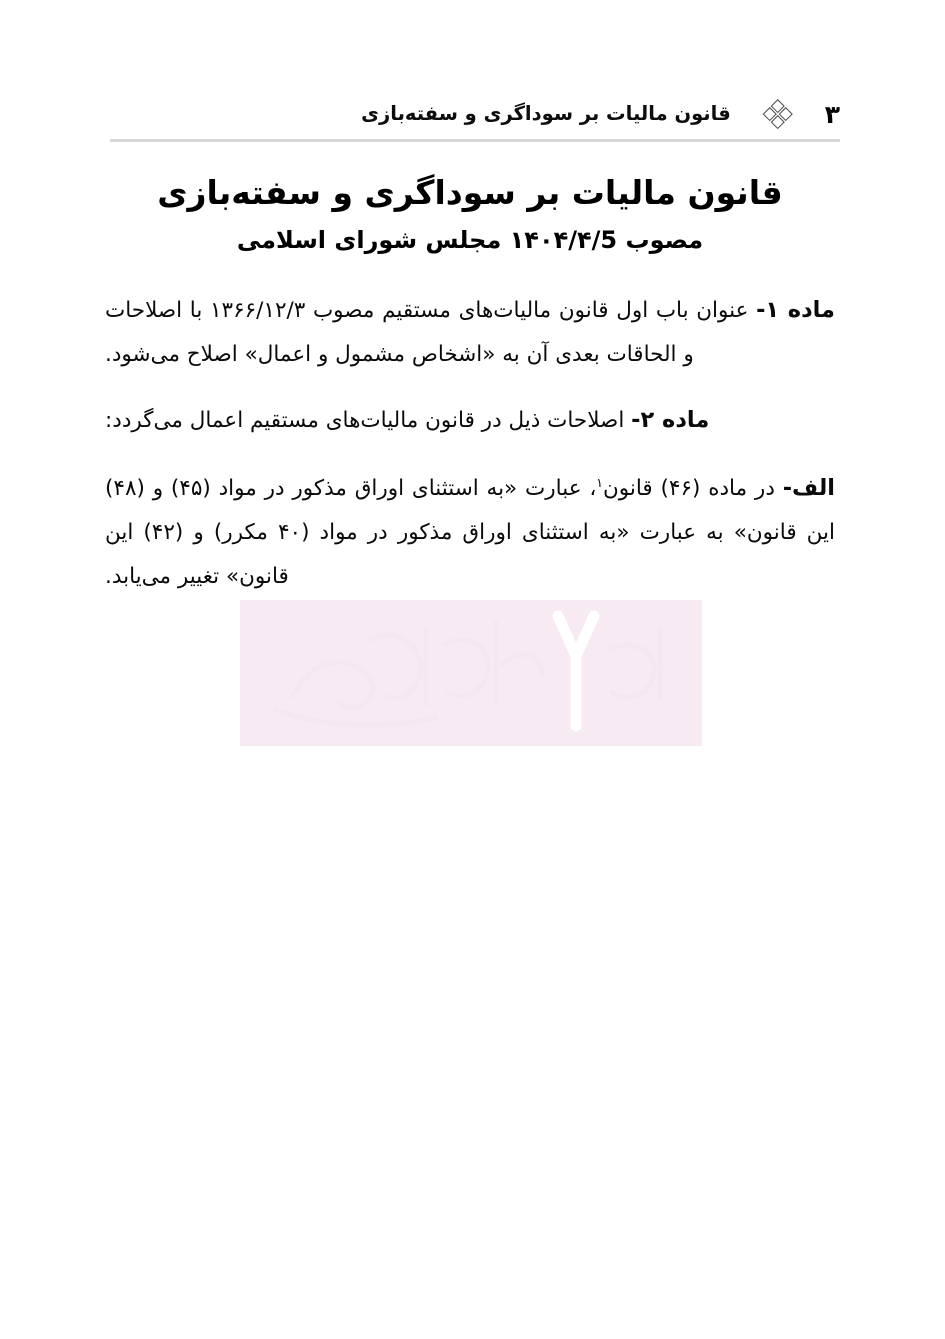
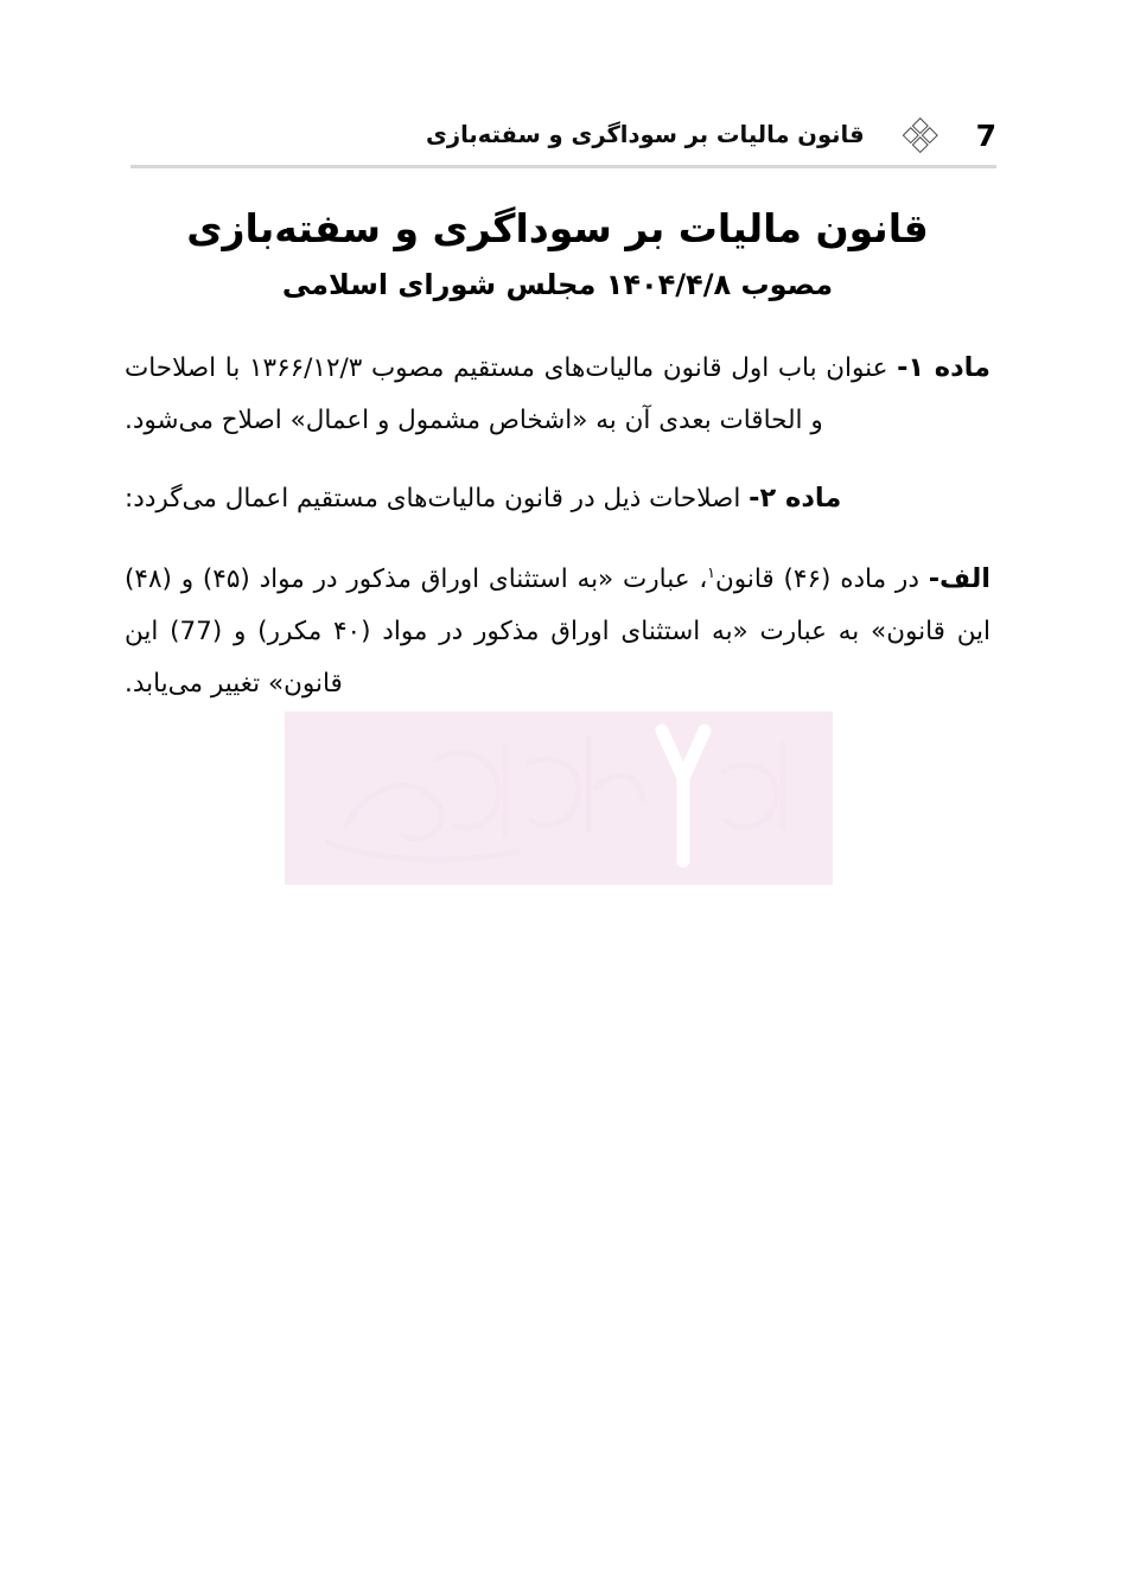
- ۳
+ 7
  قانون مالیات بر سوداگری و سفته‌بازی
  قانون مالیات بر سوداگری و سفته‌بازی
- مصوب ۱۴۰۴/۴/5 مجلس شورای اسلامی
+ مصوب ۱۴۰۴/۴/۸ مجلس شورای اسلامی
  ماده ۱- عنوان باب اول قانون مالیات‌های مستقیم مصوب ۱۳۶۶/۱۲/۳ با اصلاحات و الحاقات بعدی آن به «اشخاص مشمول و اعمال» اصلاح می‌شود.
  ماده ۲- اصلاحات ذیل در قانون مالیات‌های مستقیم اعمال می‌گردد:
- الف- در ماده (۴۶) قانون۱، عبارت «به استثنای اوراق مذکور در مواد (۴۵) و (۴۸) این قانون» به عبارت «به استثنای اوراق مذکور در مواد (۴۰ مکرر) و (۴۲) این قانون» تغییر می‌یابد.
+ الف- در ماده (۴۶) قانون۱، عبارت «به استثنای اوراق مذکور در مواد (۴۵) و (۴۸) این قانون» به عبارت «به استثنای اوراق مذکور در مواد (۴۰ مکرر) و (77) این قانون» تغییر می‌یابد.
